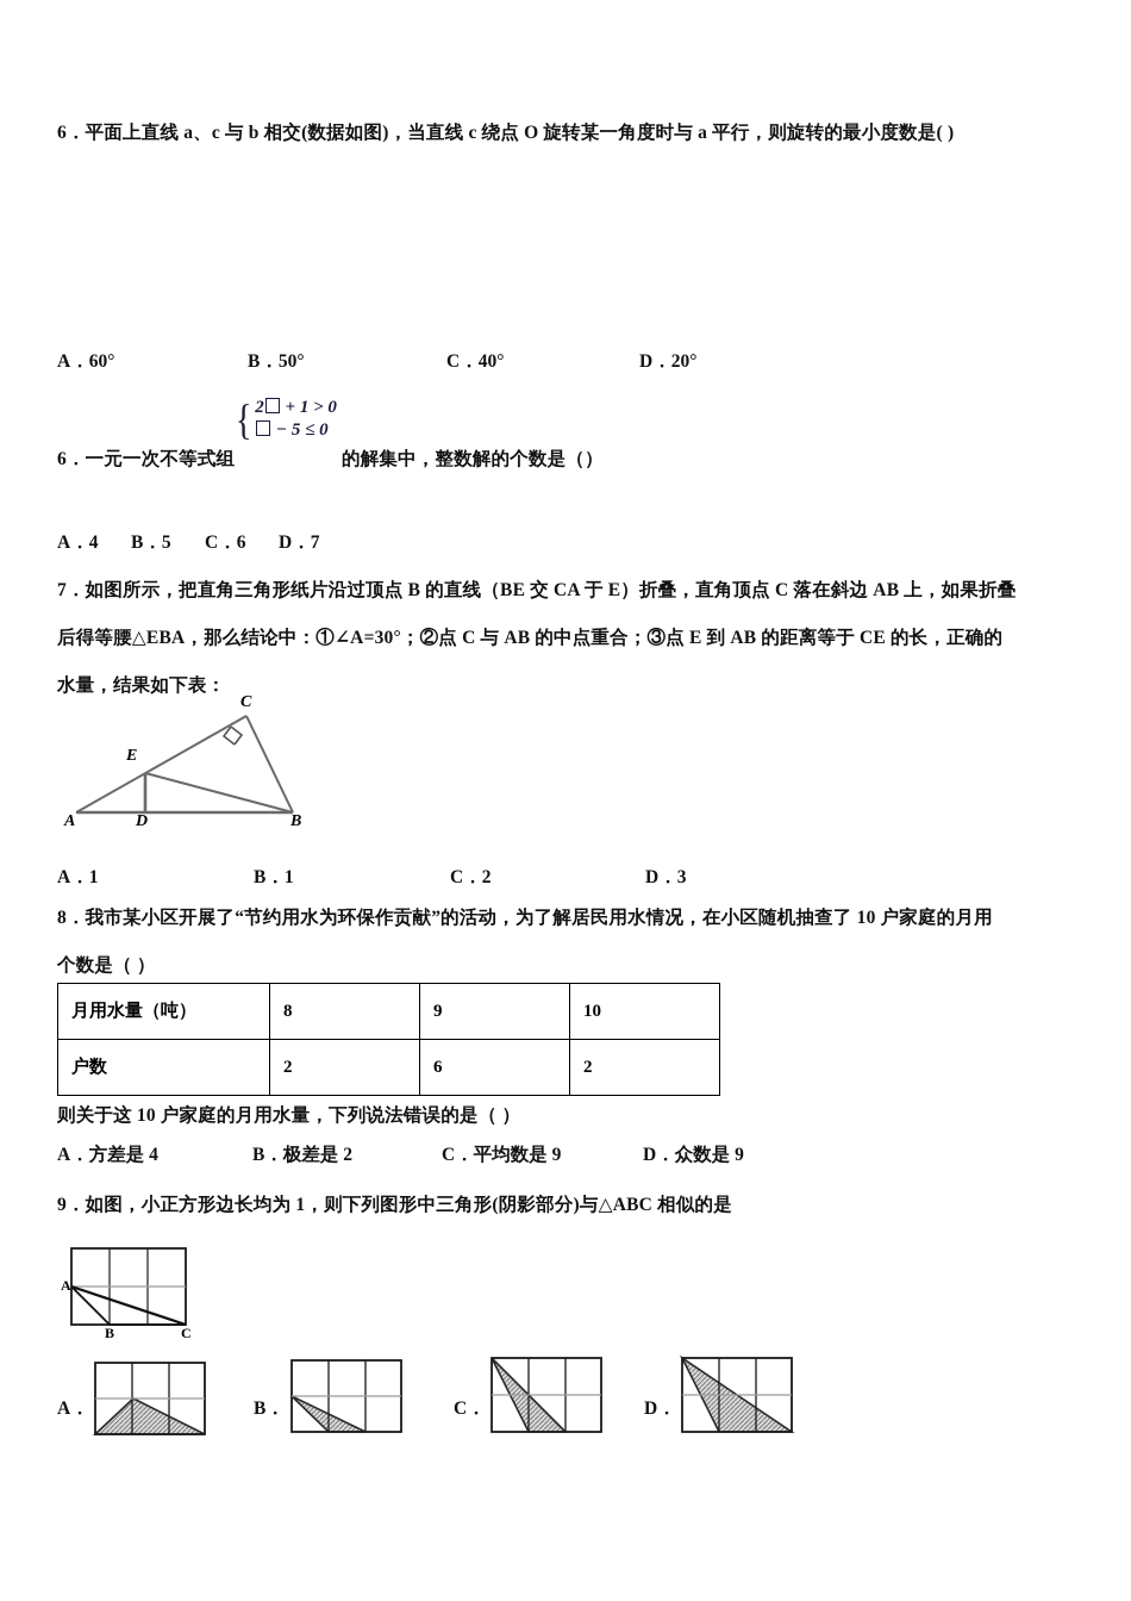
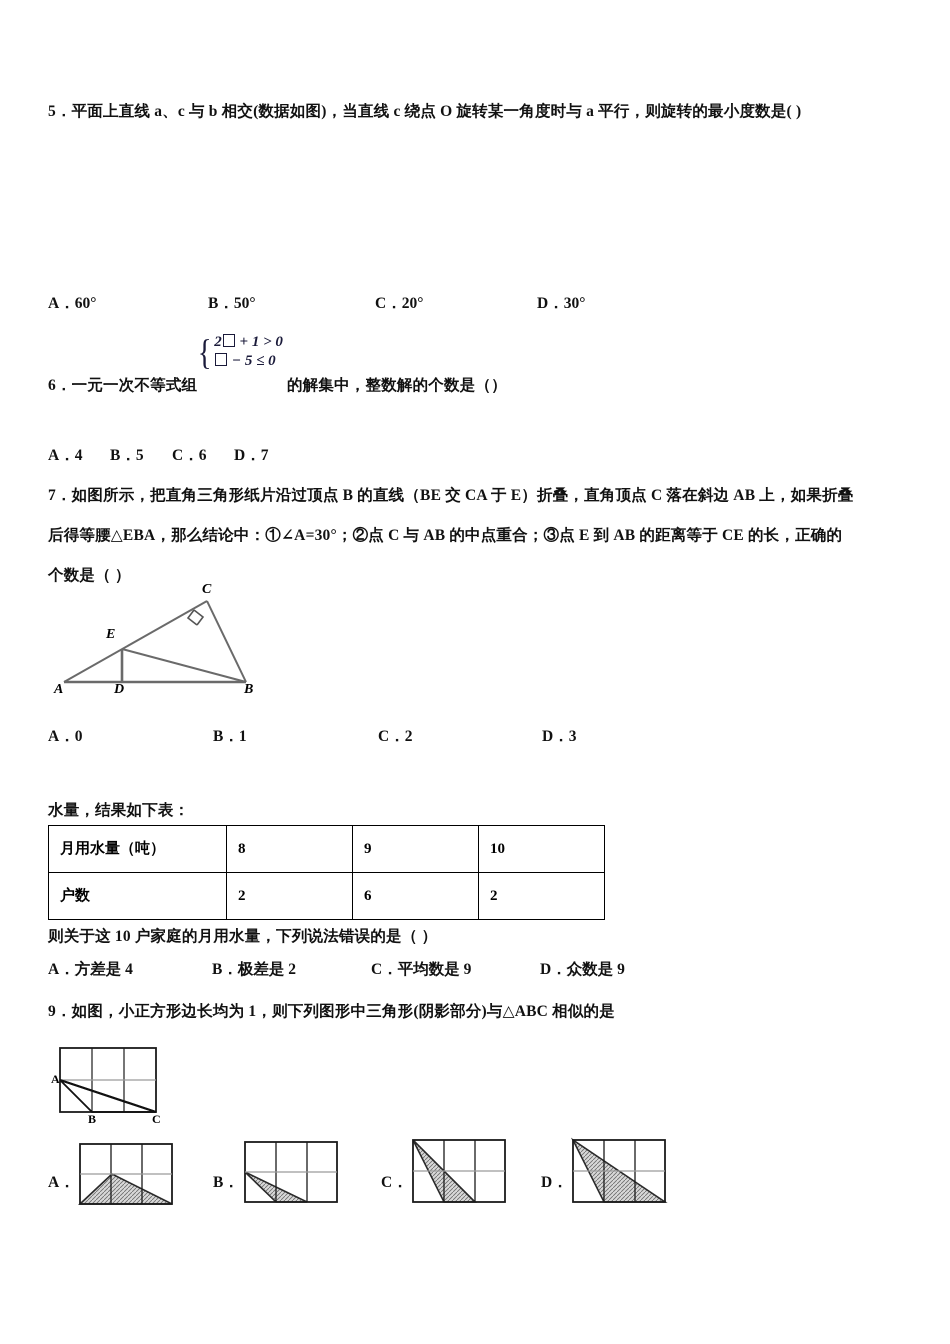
- 6．平面上直线 a、c 与 b 相交(数据如图)，当直线 c 绕点 O 旋转某一角度时与 a 平行，则旋转的最小度数是( )
+ 5．平面上直线 a、c 与 b 相交(数据如图)，当直线 c 绕点 O 旋转某一角度时与 a 平行，则旋转的最小度数是( )
  A．60°
  B．50°
- C．40°
+ C．20°
- D．20°
+ D．30°
  {
  2 + 1 > 0
  − 5 ≤ 0
  6．一元一次不等式组
  的解集中，整数解的个数是（）
  A．4
  B．5
  C．6
  D．7
  7．如图所示，把直角三角形纸片沿过顶点 B 的直线（BE 交 CA 于 E）折叠，直角顶点 C 落在斜边 AB 上，如果折叠
  后得等腰△EBA，那么结论中：①∠A=30°；②点 C 与 AB 的中点重合；③点 E 到 AB 的距离等于 CE 的长，正确的
- 水量，结果如下表：
+ 个数是（ ）
  A
  D
  B
  E
  C
- A．1
+ A．0
  B．1
  C．2
  D．3
- 8．我市某小区开展了“节约用水为环保作贡献”的活动，为了解居民用水情况，在小区随机抽查了 10 户家庭的月用
- 个数是（ ）
+ 水量，结果如下表：
  月用水量（吨）	8	9	10
  户数	2	6	2
  则关于这 10 户家庭的月用水量，下列说法错误的是（ ）
  A．方差是 4
  B．极差是 2
  C．平均数是 9
  D．众数是 9
  9．如图，小正方形边长均为 1，则下列图形中三角形(阴影部分)与△ABC 相似的是
  A
  B
  C
  A．
  B．
  C．
  D．
